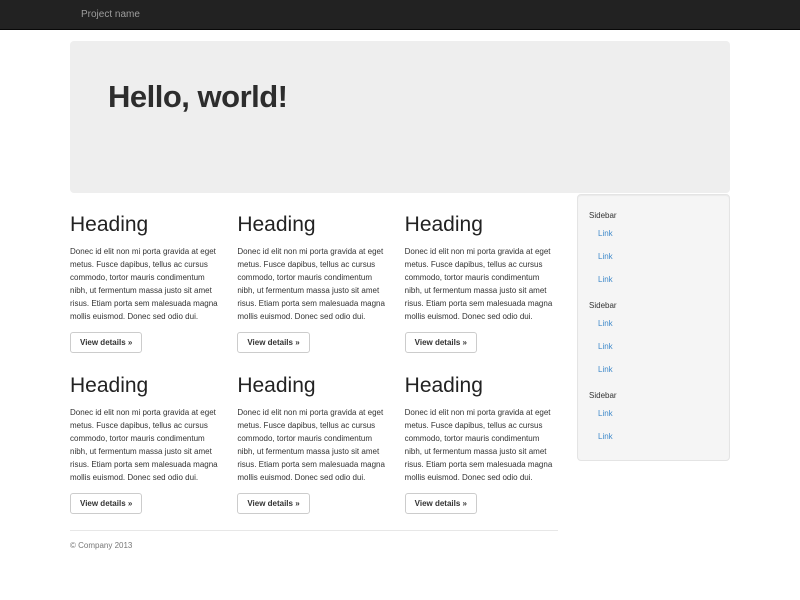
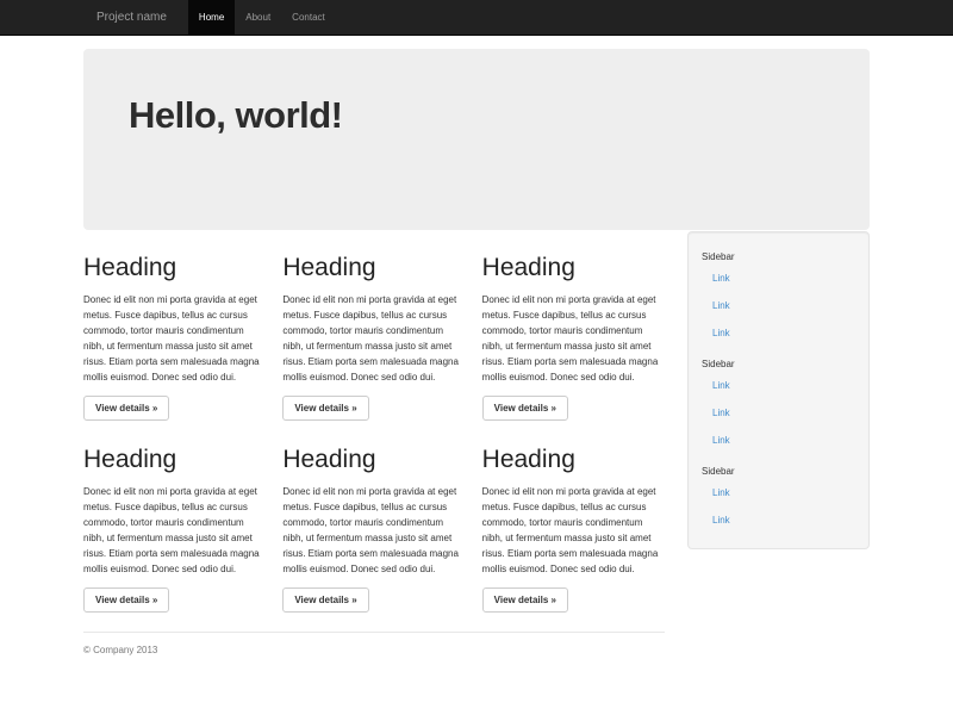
  Project name
+ Home
+ About
+ Contact
  Hello, world!
  Heading
  Donec id elit non mi porta gravida at eget metus. Fusce dapibus, tellus ac cursus commodo, tortor mauris condimentum nibh, ut fermentum massa justo sit amet risus. Etiam porta sem malesuada magna mollis euismod. Donec sed odio dui.
  View details »
  Heading
  Donec id elit non mi porta gravida at eget metus. Fusce dapibus, tellus ac cursus commodo, tortor mauris condimentum nibh, ut fermentum massa justo sit amet risus. Etiam porta sem malesuada magna mollis euismod. Donec sed odio dui.
  View details »
  Heading
  Donec id elit non mi porta gravida at eget metus. Fusce dapibus, tellus ac cursus commodo, tortor mauris condimentum nibh, ut fermentum massa justo sit amet risus. Etiam porta sem malesuada magna mollis euismod. Donec sed odio dui.
  View details »
  Heading
  Donec id elit non mi porta gravida at eget metus. Fusce dapibus, tellus ac cursus commodo, tortor mauris condimentum nibh, ut fermentum massa justo sit amet risus. Etiam porta sem malesuada magna mollis euismod. Donec sed odio dui.
  View details »
  Heading
  Donec id elit non mi porta gravida at eget metus. Fusce dapibus, tellus ac cursus commodo, tortor mauris condimentum nibh, ut fermentum massa justo sit amet risus. Etiam porta sem malesuada magna mollis euismod. Donec sed odio dui.
  View details »
  Heading
  Donec id elit non mi porta gravida at eget metus. Fusce dapibus, tellus ac cursus commodo, tortor mauris condimentum nibh, ut fermentum massa justo sit amet risus. Etiam porta sem malesuada magna mollis euismod. Donec sed odio dui.
  View details »
  © Company 2013
  Sidebar
  Link
  Link
  Link
  Sidebar
  Link
  Link
  Link
  Sidebar
  Link
  Link
